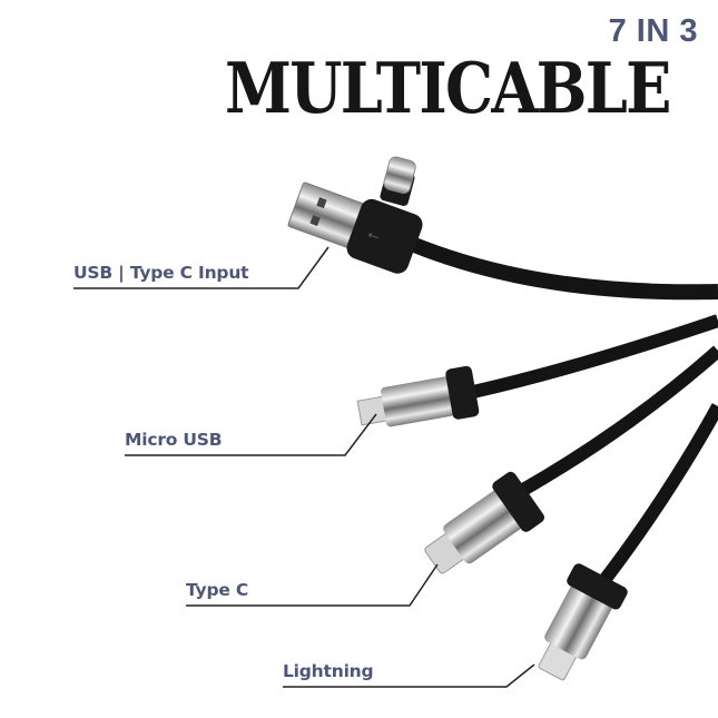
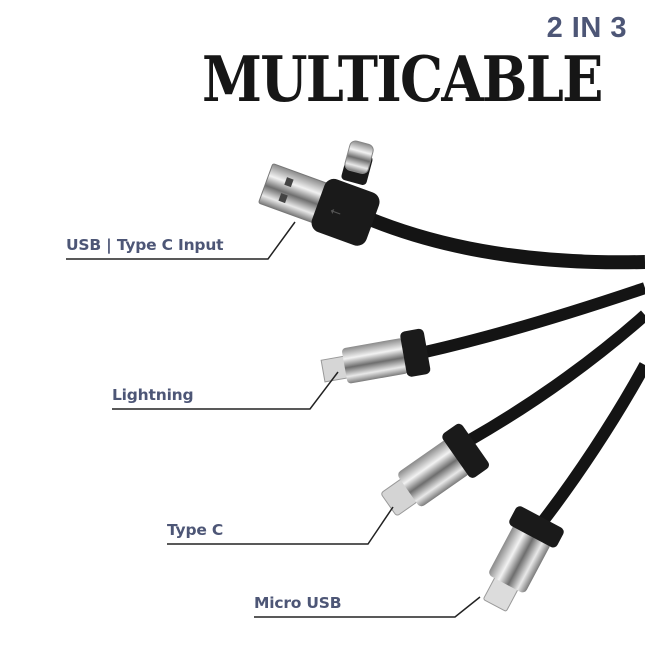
- 7 IN 3
+ 2 IN 3
  MULTICABL
  USB | Type C Input
- Micro USB
+ Lightning
  Type C
- Lightning
+ Micro USB
